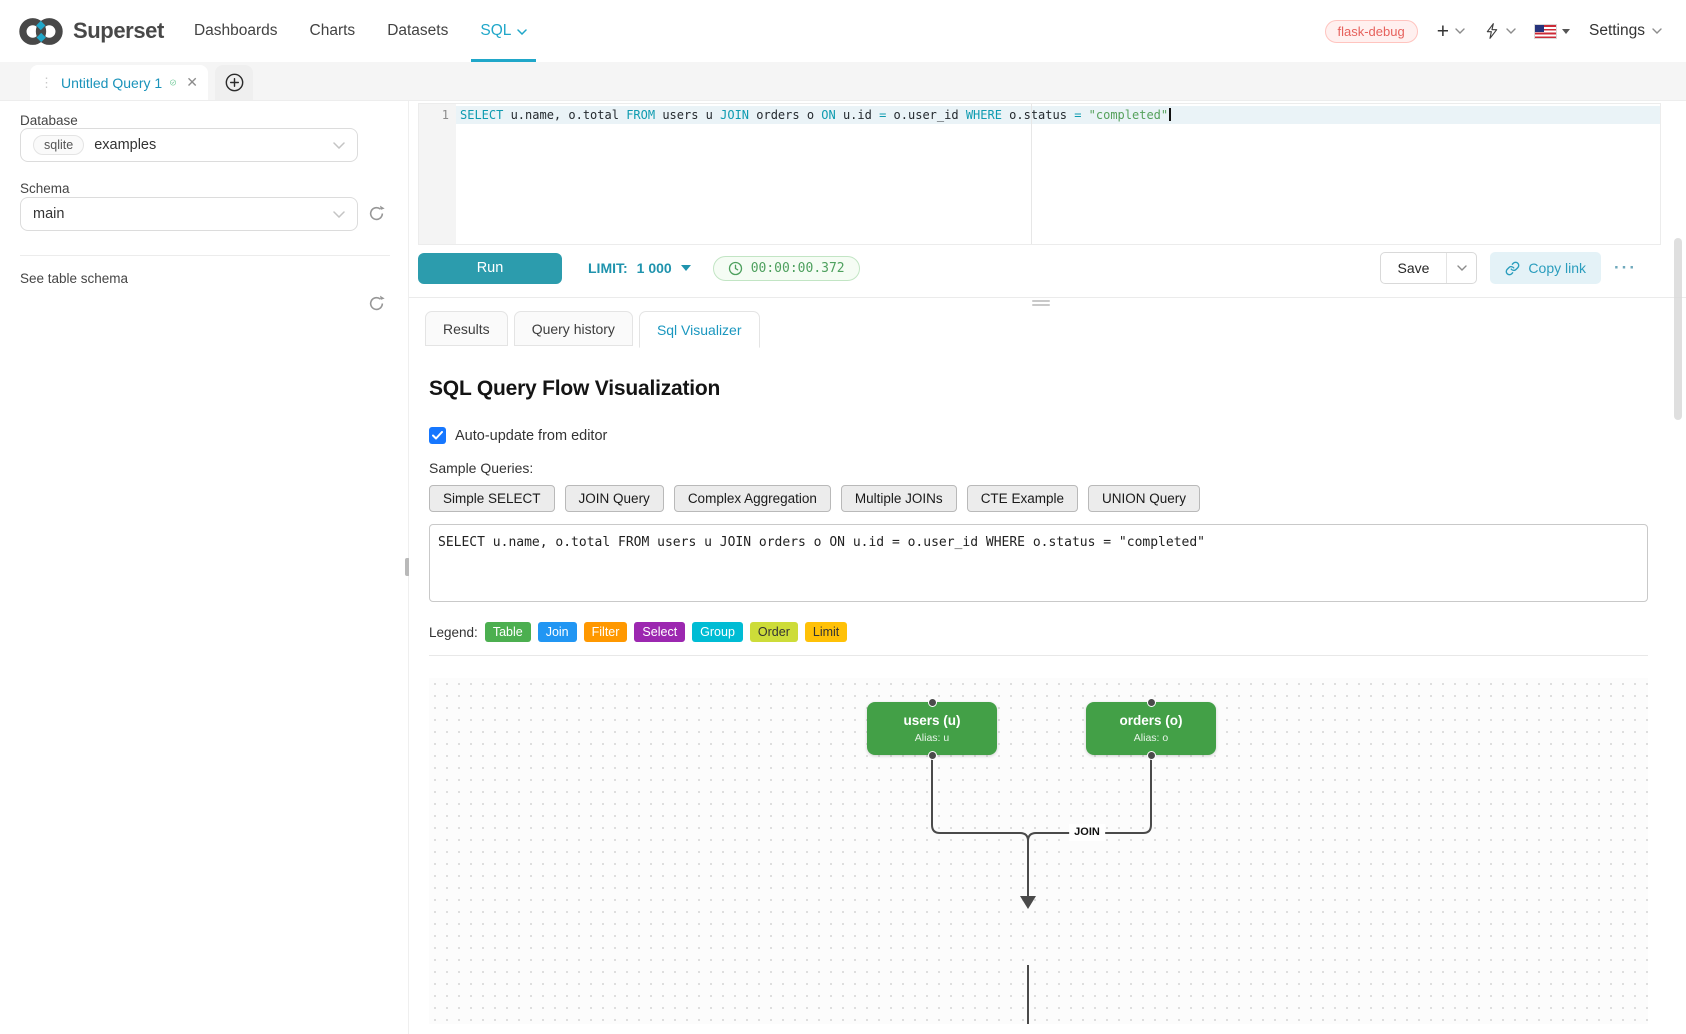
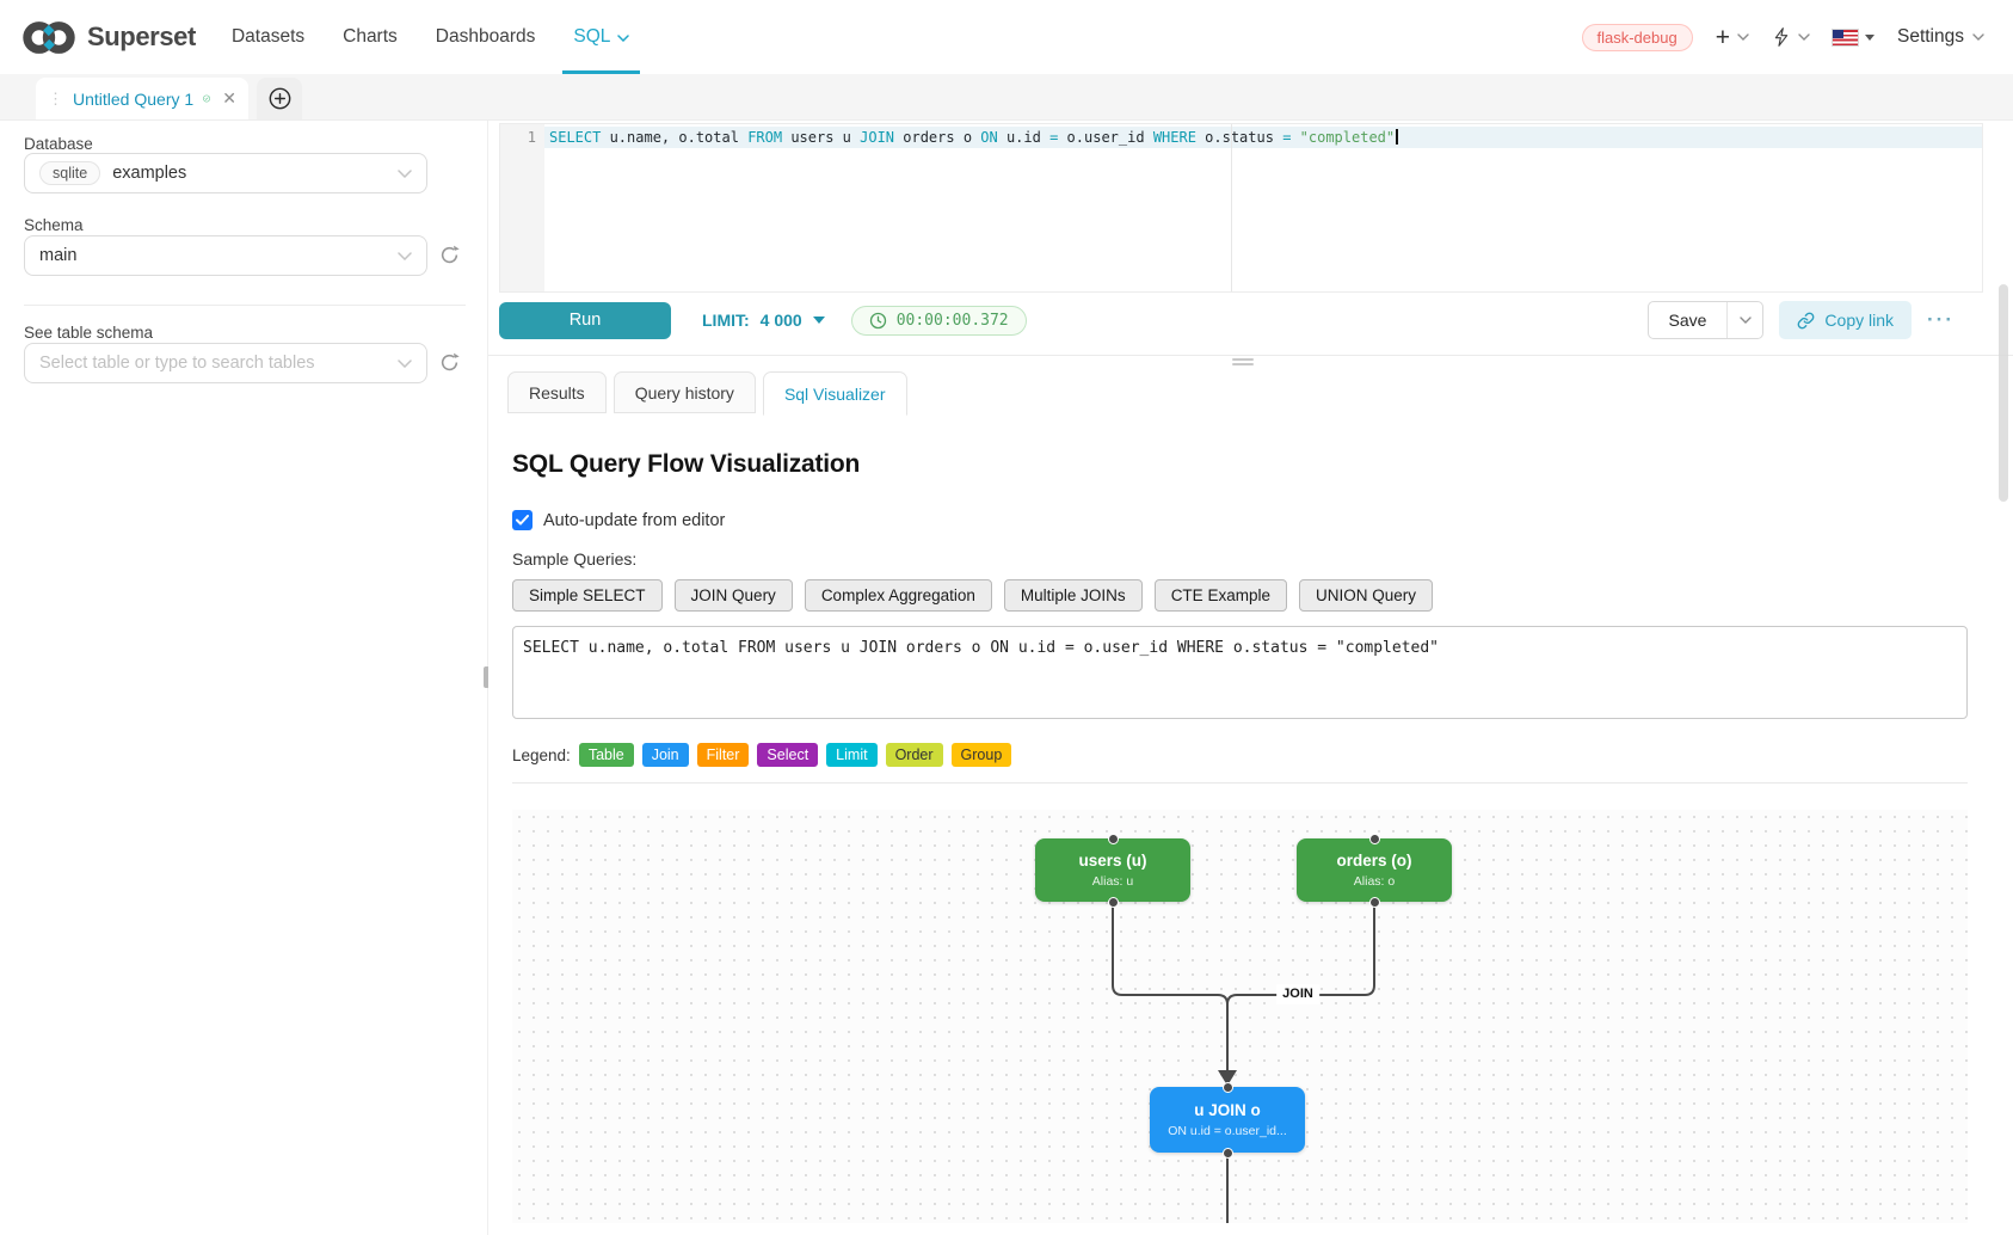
  Superset
- Dashboards
+ Datasets
  Charts
- Datasets
+ Dashboards
  SQL
  flask-debug
  +
  Settings
  ⋮
  Untitled Query 1
  ✕
  Database
  sqlite
  examples
  Schema
  main
  See table schema
+ Select table or type to search tables
  1
  SELECT u.name, o.total FROM users u JOIN orders o ON u.id = o.user_id WHERE o.status = "completed"
  Run
  LIMIT:
- 1 000
+ 4 000
  00:00:00.372
  Save
  Copy link
  ···
  Results
  Query history
  Sql Visualizer
  SQL Query Flow Visualization
  Auto-update from editor
  Sample Queries:
  Simple SELECT
  JOIN Query
  Complex Aggregation
  Multiple JOINs
  CTE Example
  UNION Query
  SELECT u.name, o.total FROM users u JOIN orders o ON u.id = o.user_id WHERE o.status = "completed"
  Legend:
  Table
  Join
  Filter
  Select
- Group
+ Limit
  Order
- Limit
+ Group
  JOIN
  users (u)
  Alias: u
  orders (o)
  Alias: o
+ u JOIN o
+ ON u.id = o.user_id...
